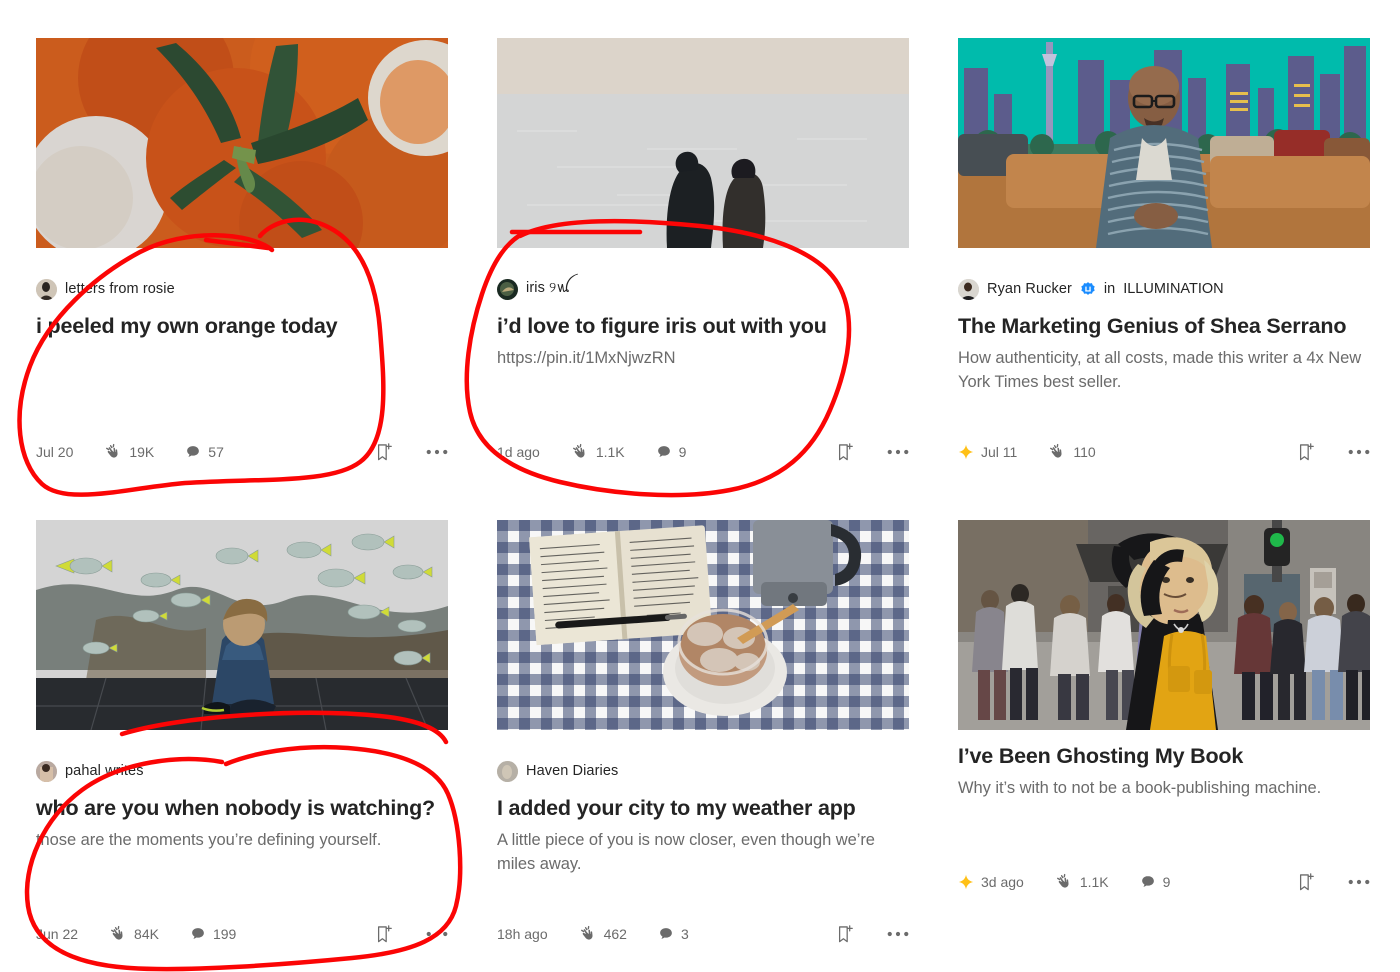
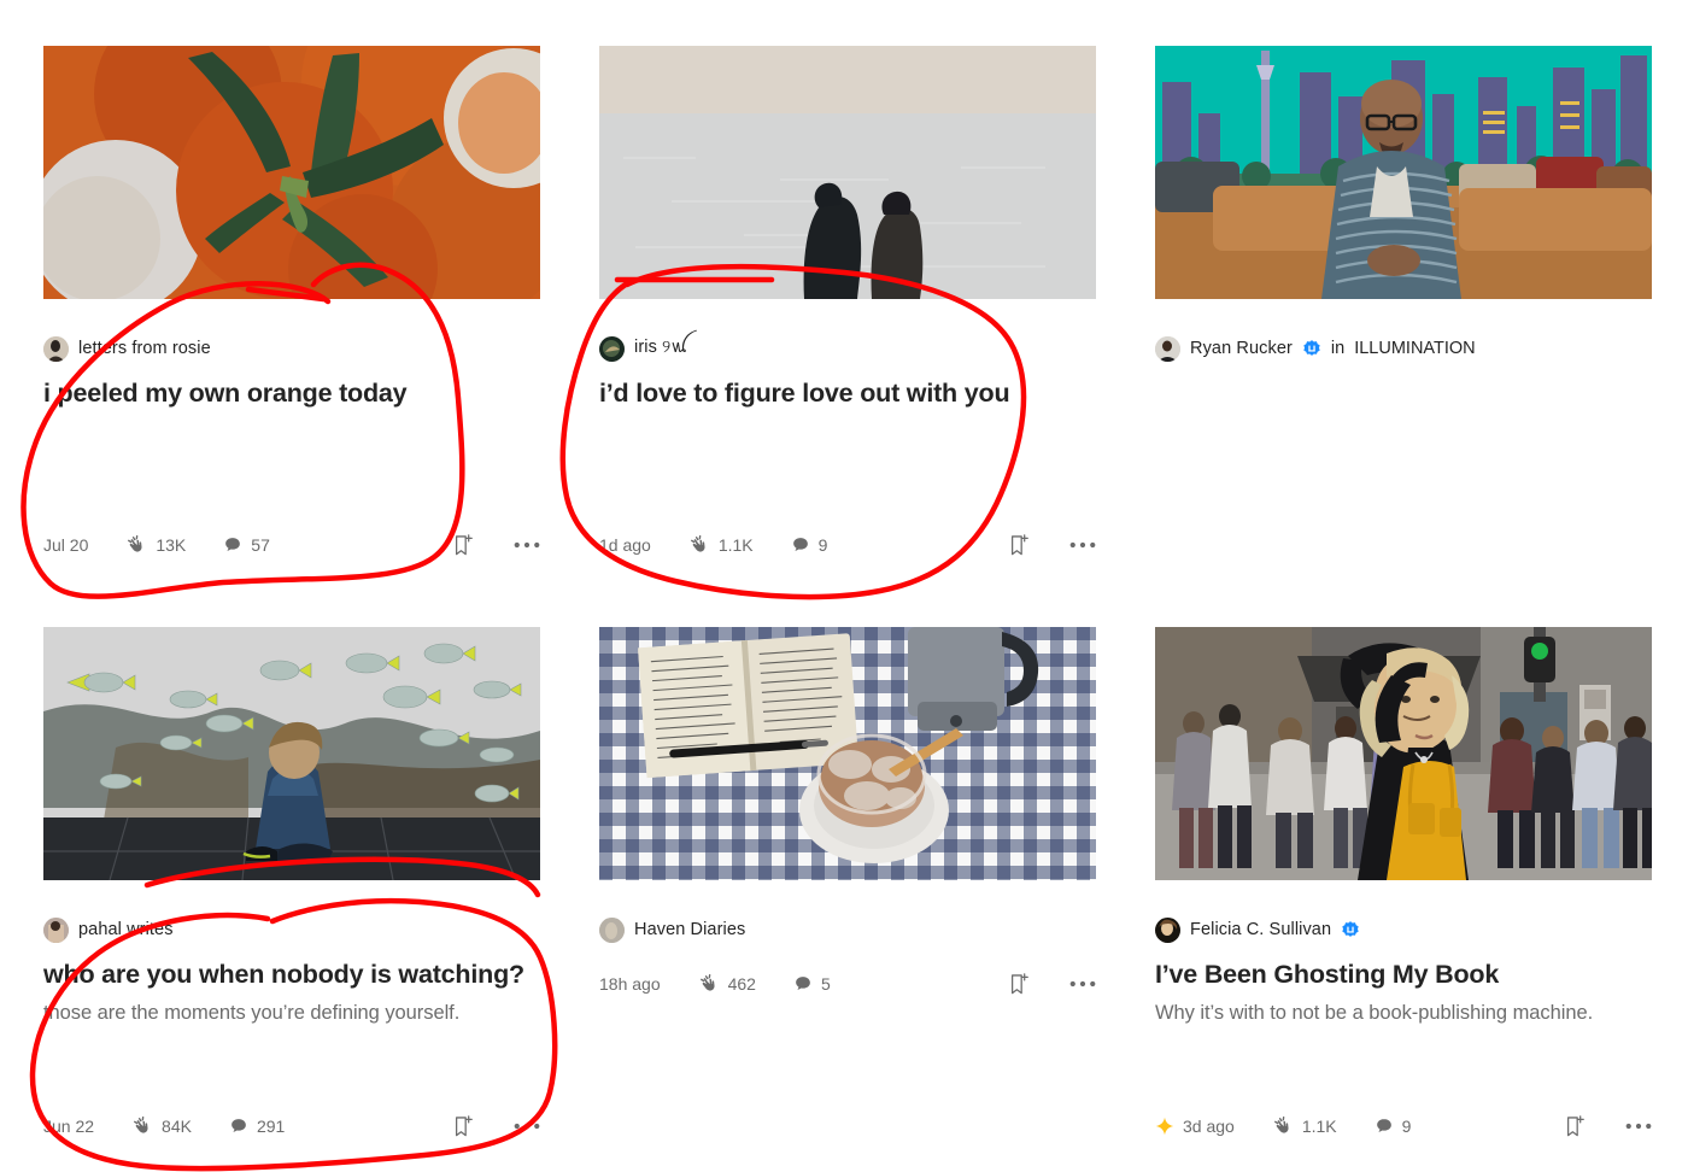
  lettrs from rosie
  ieeled my own orange today
  Jul 20
- 19K
+ 13K
  57
  iris ୨ꪡ
- i’d love to figure iris out with you
+ i’d love to figure love out with you
- https://pin.it/1MxNjwzRN
  1d ago
  1.1K
  9
  Ryan Rucker
  in
  ILLUMINATION
- The Marketing Genius of Shea Serrano
- How authenticity, at all costs, made this writer a 4x New York Times best seller.
- Jul 11
- 110
  pahal wtes
  wo are you when nobody is watching?
  hose are the moments you’re defining yourself.
  un 22
  84K
- 199
+ 291
  Haven Diaries
- I added your city to my weather app
- A little piece of you is now closer, even though we’re miles away.
  18h ago
  462
- 3
+ 5
+ Felicia C. Sullivan
  I’ve Been Ghosting My Book
  Why it’s with to not be a book-publishing machine.
  3d ago
  1.1K
  9
